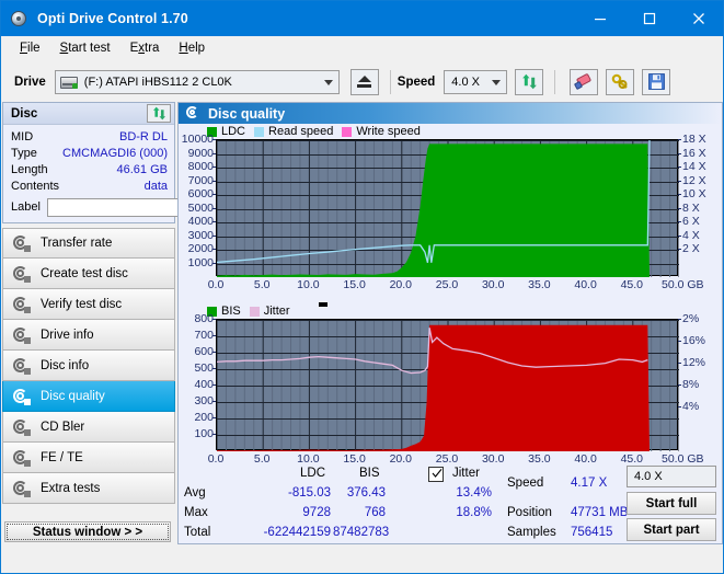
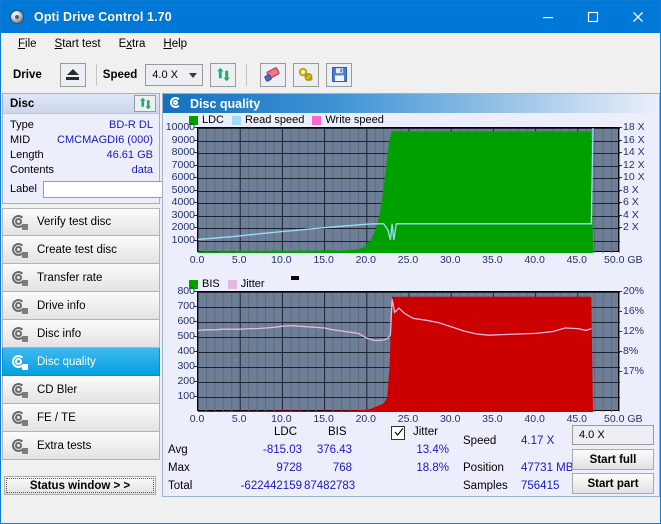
  Opti Drive Control 1.70
  File
  Start test
  Extra
  Help
  Drive
- (F:) ATAPI iHBS112 2 CL0K
  Speed
  4.0 X
  Disc
- MID
+ Type
  BD-R DL
- Type
+ MID
  CMCMAGDI6 (000)
  Length
  46.61 GB
  Contents
  data
  Label
- Transfer rate
+ Verify test disc
  Create test disc
- Verify test disc
+ Transfer rate
  Drive info
  Disc info
  Disc quality
  CD Bler
  FE / TE
  Extra tests
  Status window > >
  Disc quality
  LDC
  Read speed
  Write speed
  10000
  9000
  8000
  7000
  6000
  5000
  4000
  3000
  2000
  1000
  18 X
  16 X
  14 X
  12 X
  10 X
  8 X
  6 X
  4 X
  2 X
  0.0
  5.0
  10.0
  15.0
  20.0
  25.0
  30.0
  35.0
  40.0
  45.0
  50.0 GB
  BIS
  Jitter
  800
  700
  600
  500
  400
  300
  200
  100
- 2%
+ 20%
  16%
  12%
  8%
- 4%
+ 17%
  0.0
  5.0
  10.0
  15.0
  20.0
  25.0
  30.0
  35.0
  40.0
  45.0
  50.0 GB
  LDC
  BIS
  Jitter
  Avg
  Max
  Total
  -815.03
  9728
  -622442159
  376.43
  768
  87482783
  13.4%
  18.8%
  Speed
  4.17 X
  Position
  47731 MB
  Samples
  756415
  4.0 X
  Start full
  Start part
